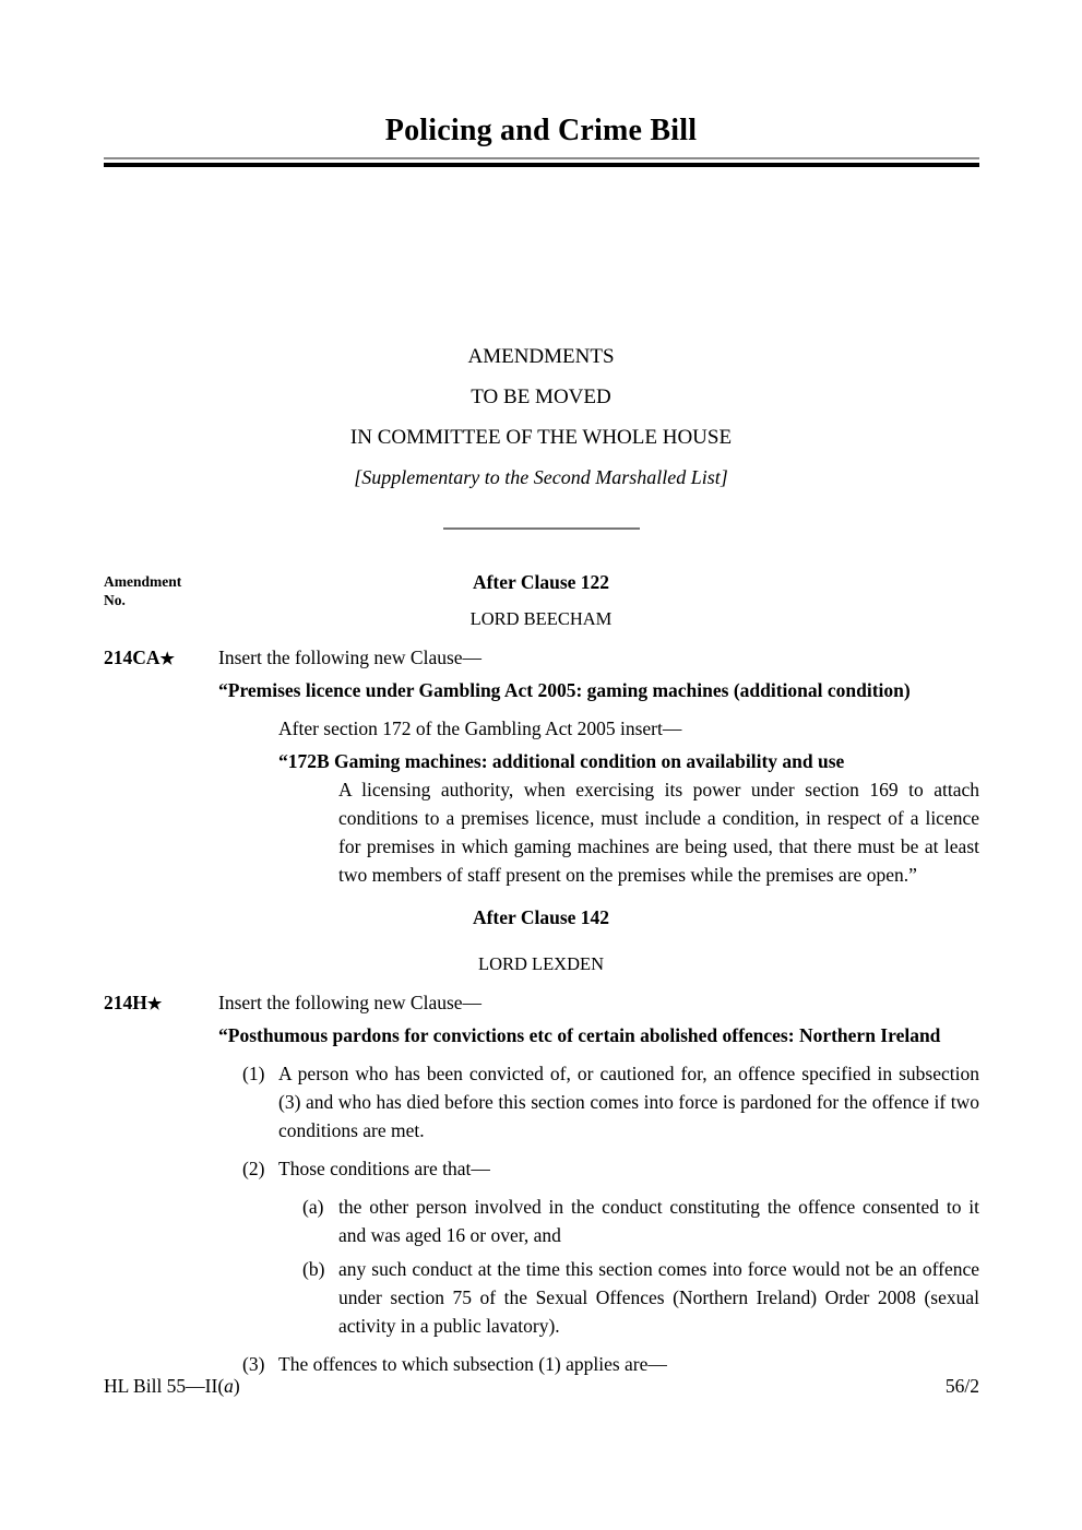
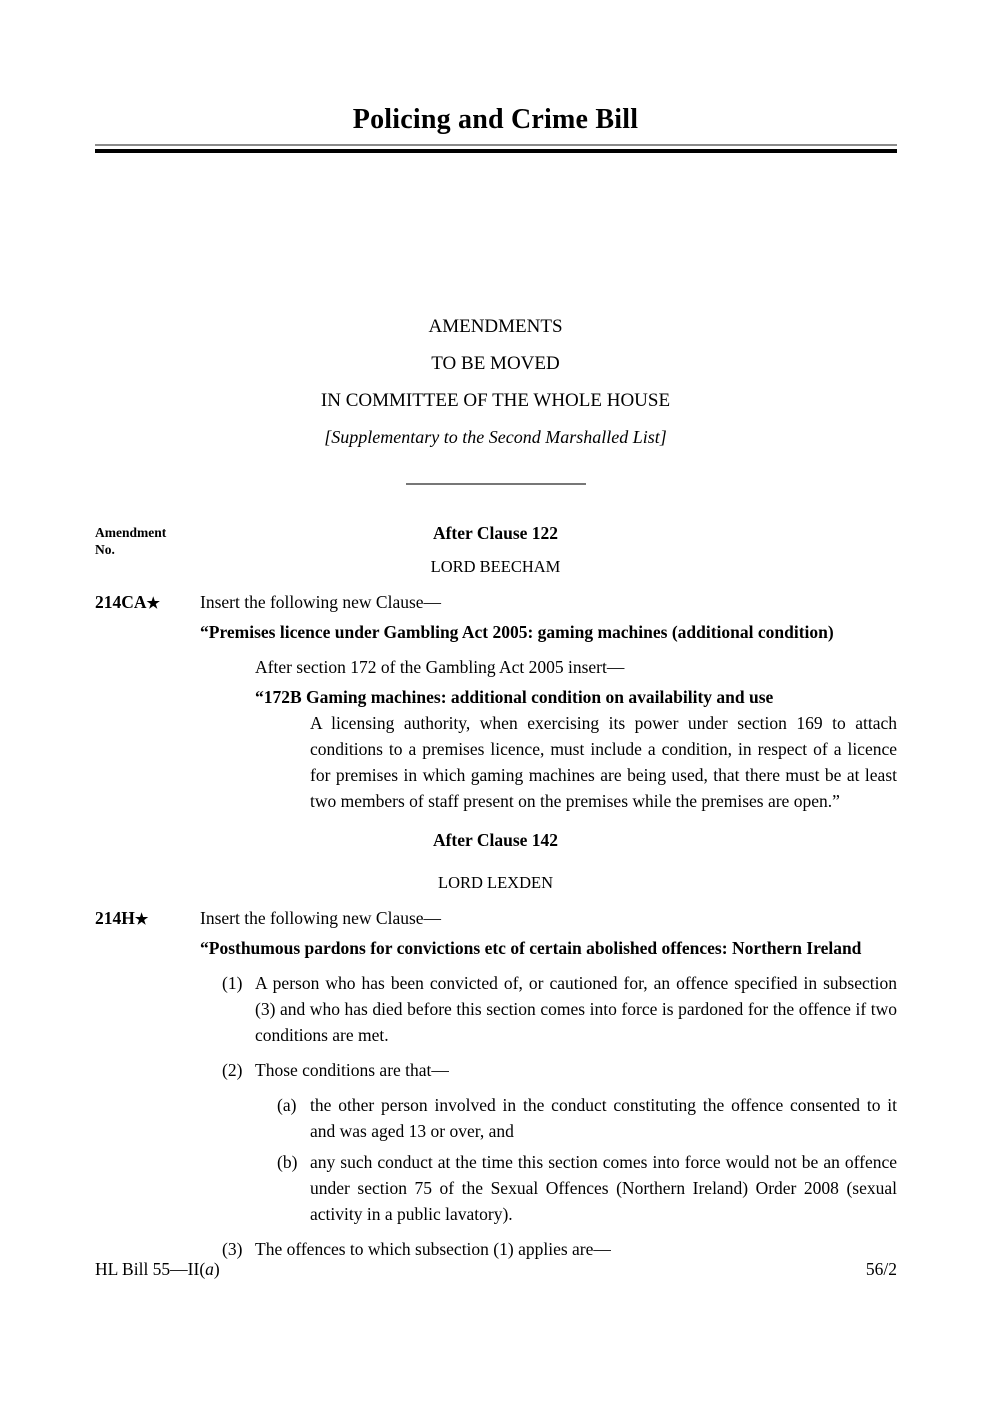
  Policing and Crime Bill
  AMENDMENTS
  TO BE MOVED
  IN COMMITTEE OF THE WHOLE HOUSE
  [Supplementary to the Second Marshalled List]
  Amendment
  No.
  After Clause 122
  LORD BEECHAM
  214CA★
  Insert the following new Clause—
  “Premises licence under Gambling Act 2005: gaming machines (additional condition)
  After section 172 of the Gambling Act 2005 insert—
  “172B Gaming machines: additional condition on availability and use
  A licensing authority, when exercising its power under section 169 to attach conditions to a premises licence, must include a condition, in respect of a licence for premises in which gaming machines are being used, that there must be at least two members of staff present on the premises while the premises are open.”
  After Clause 142
  LORD LEXDEN
  214H★
  Insert the following new Clause—
  “Posthumous pardons for convictions etc of certain abolished offences: Northern Ireland
  (1)
  A person who has been convicted of, or cautioned for, an offence specified in subsection (3) and who has died before this section comes into force is pardoned for the offence if two conditions are met.
  (2)
  Those conditions are that—
  (a)
- the other person involved in the conduct constituting the offence consented to it and was aged 16 or over, and
+ the other person involved in the conduct constituting the offence consented to it and was aged 13 or over, and
  (b)
  any such conduct at the time this section comes into force would not be an offence under section 75 of the Sexual Offences (Northern Ireland) Order 2008 (sexual activity in a public lavatory).
  (3)
  The offences to which subsection (1) applies are—
  HL Bill 55—II(a)
  56/2
